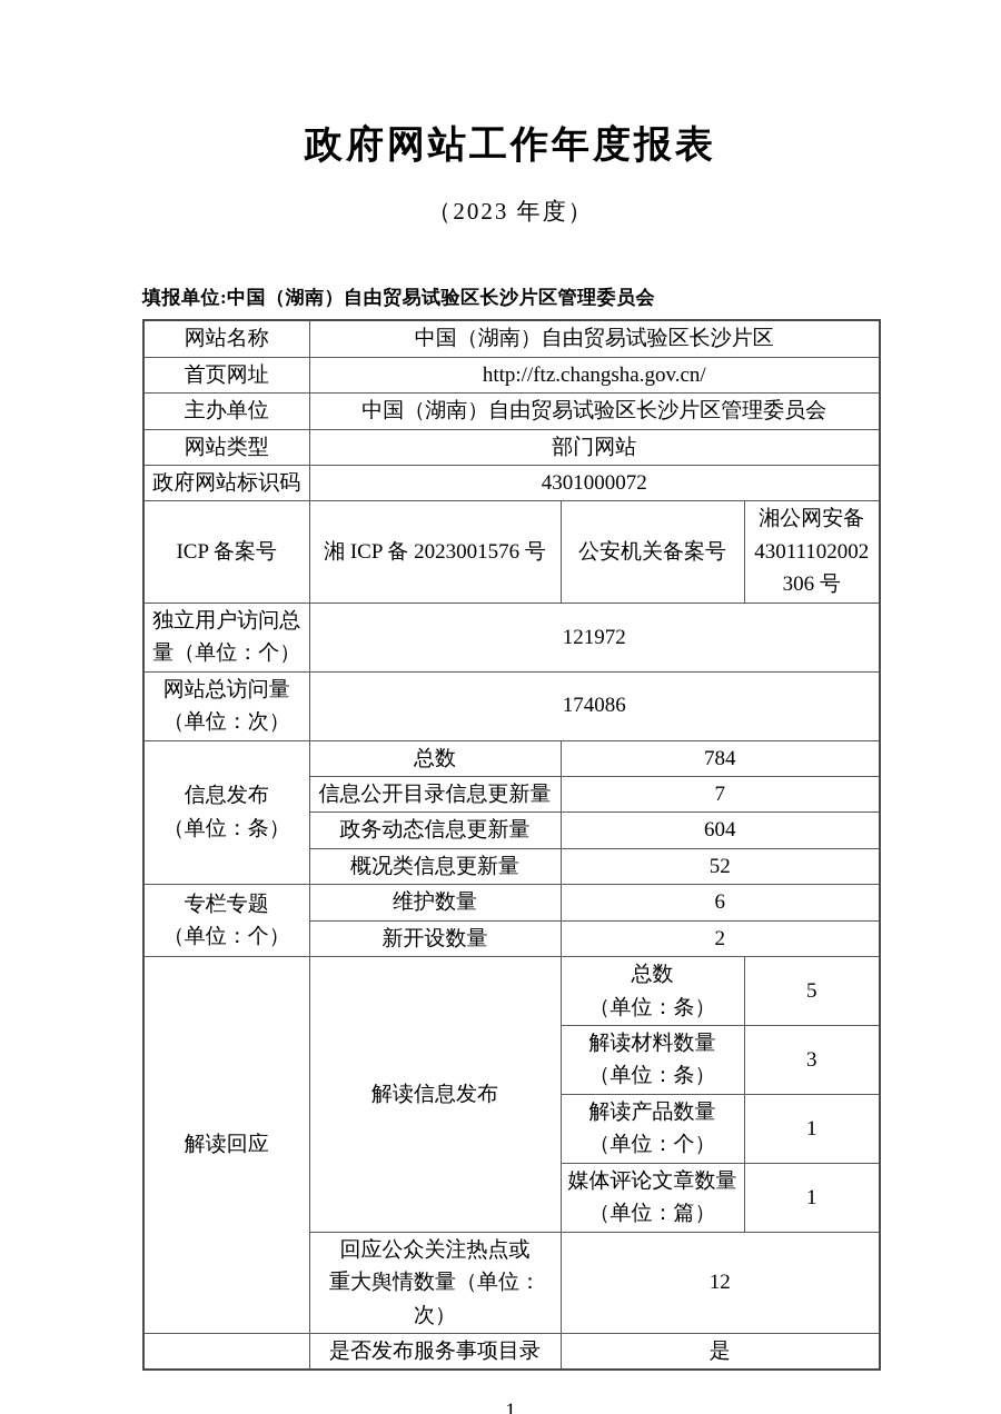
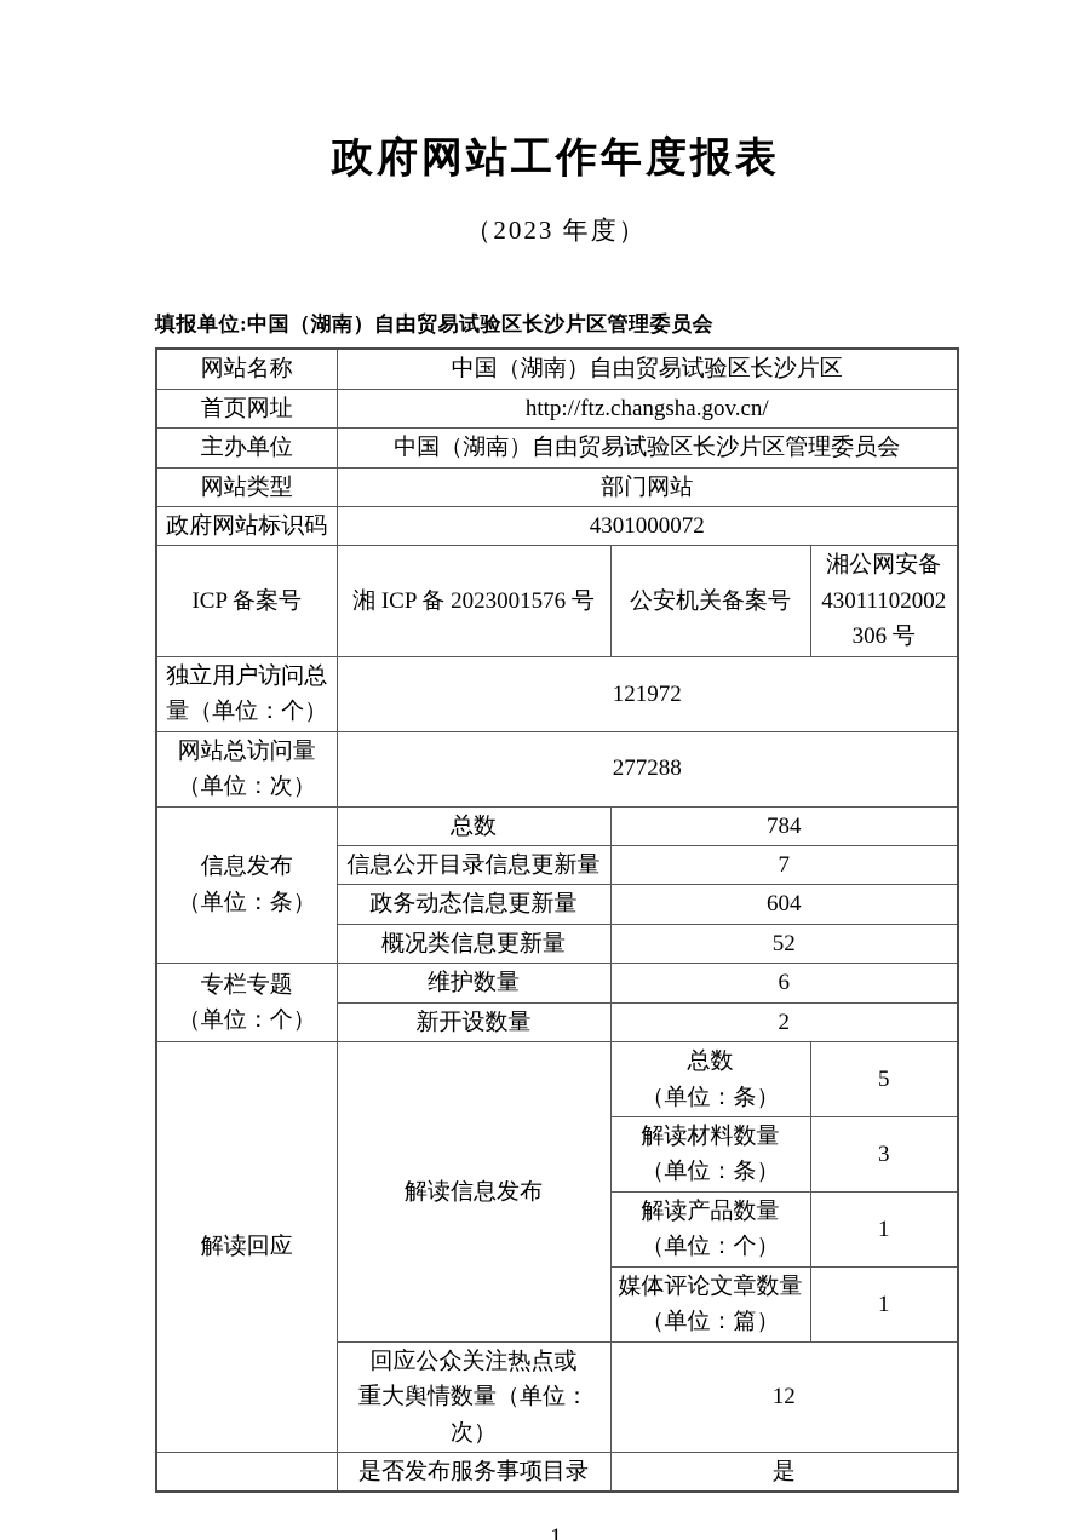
  政府网站工作年度报表
  （2023 年度）
  填报单位:中国（湖南）自由贸易试验区长沙片区管理委员会
  网站名称	中国（湖南）自由贸易试验区长沙片区
  首页网址	http://ftz.changsha.gov.cn/
  主办单位	中国（湖南）自由贸易试验区长沙片区管理委员会
  网站类型	部门网站
  政府网站标识码	4301000072
  ICP 备案号	湘 ICP 备 2023001576 号	公安机关备案号	湘公网安备 43011102002 306 号
  独立用户访问总 量（单位：个）	121972
- 网站总访问量 （单位：次）	174086
+ 网站总访问量 （单位：次）	277288
  信息发布 （单位：条）	总数	784
  信息公开目录信息更新量	7
  政务动态信息更新量	604
  概况类信息更新量	52
  专栏专题 （单位：个）	维护数量	6
  新开设数量	2
  解读回应	解读信息发布	总数 （单位：条）	5
  解读材料数量 （单位：条）	3
  解读产品数量 （单位：个）	1
  媒体评论文章数量 （单位：篇）	1
  回应公众关注热点或 重大舆情数量（单位： 次）	12
  	是否发布服务事项目录	是
  1
